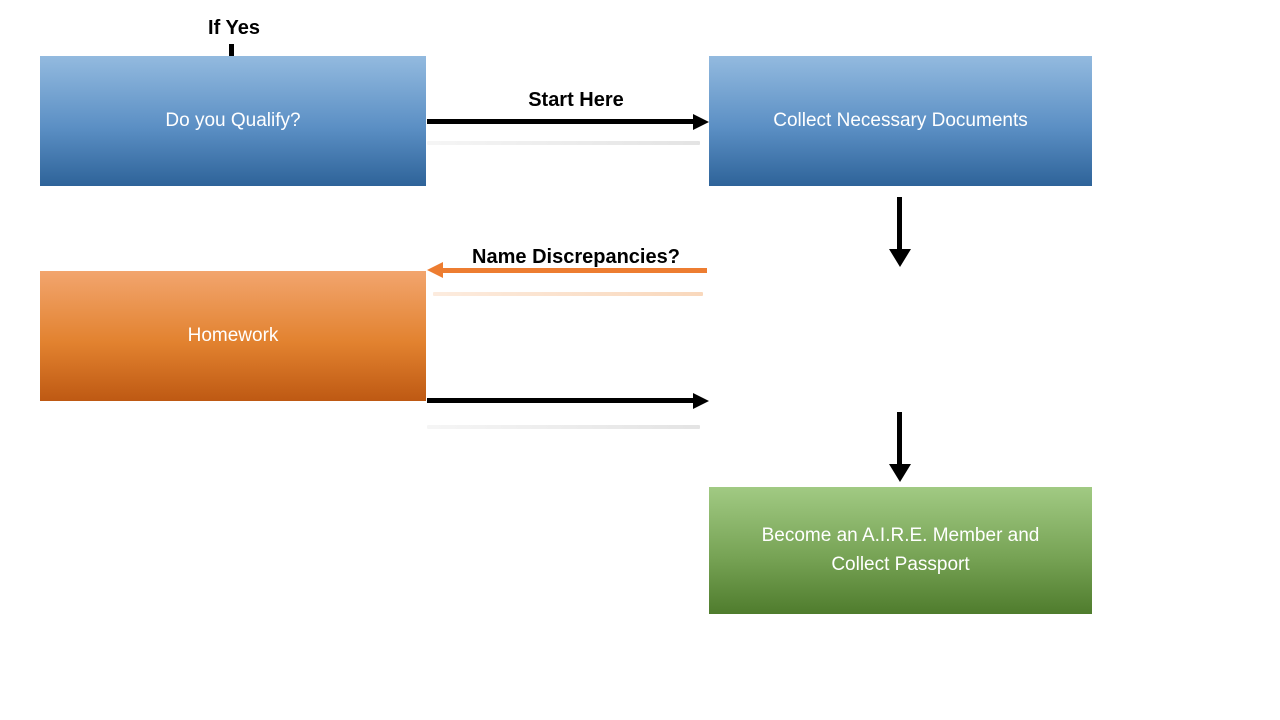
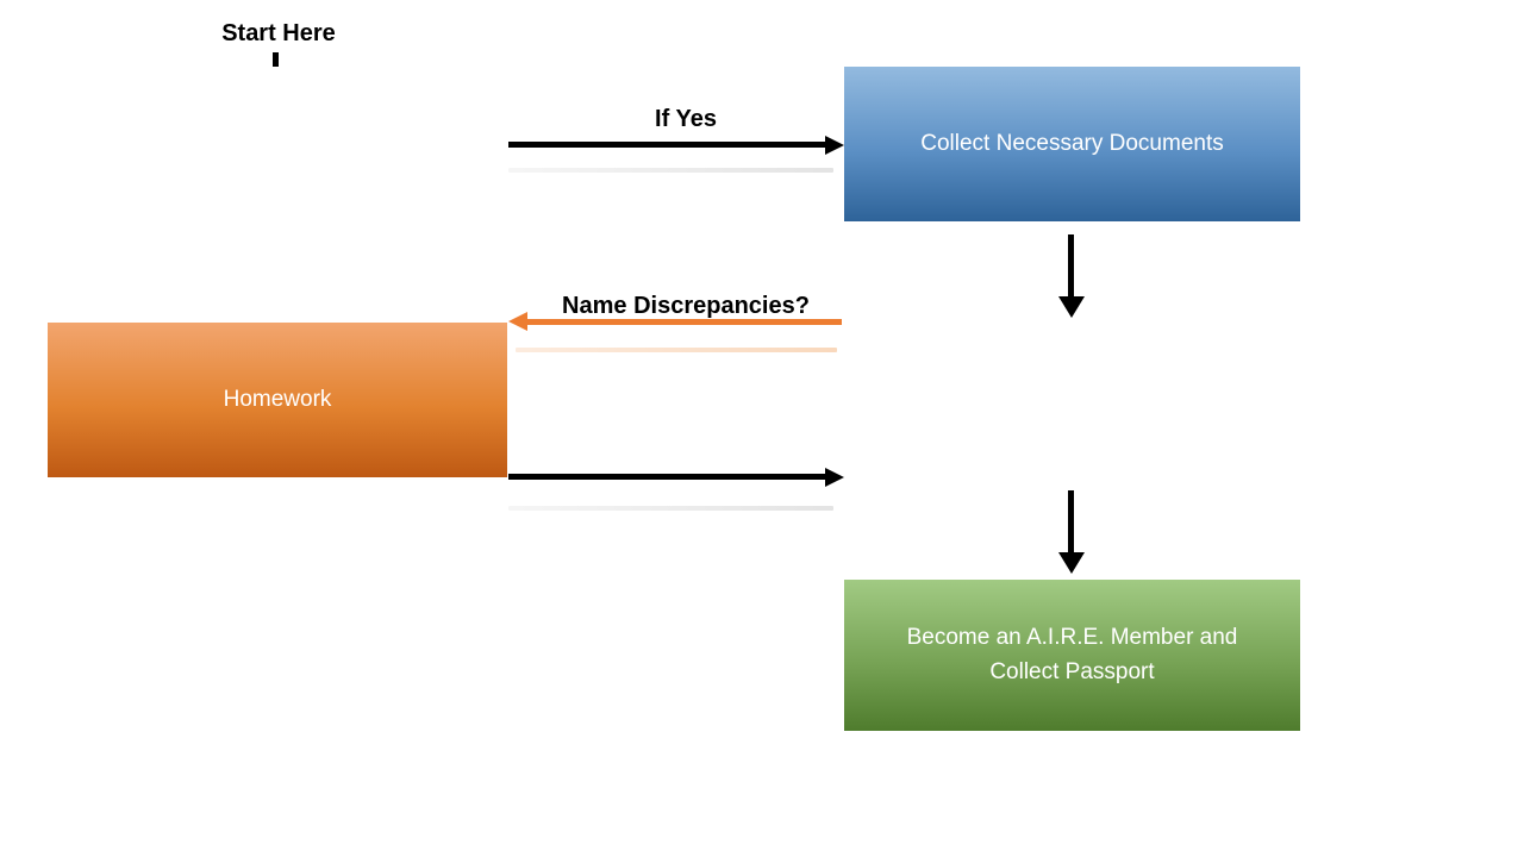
- If Yes
+ Start Here
- Do you Qualify?
  Collect Necessary Documents
- Start Here
+ If Yes
  Name Discrepancies?
  Homework
  Become an A.I.R.E. Member and Collect Passport
